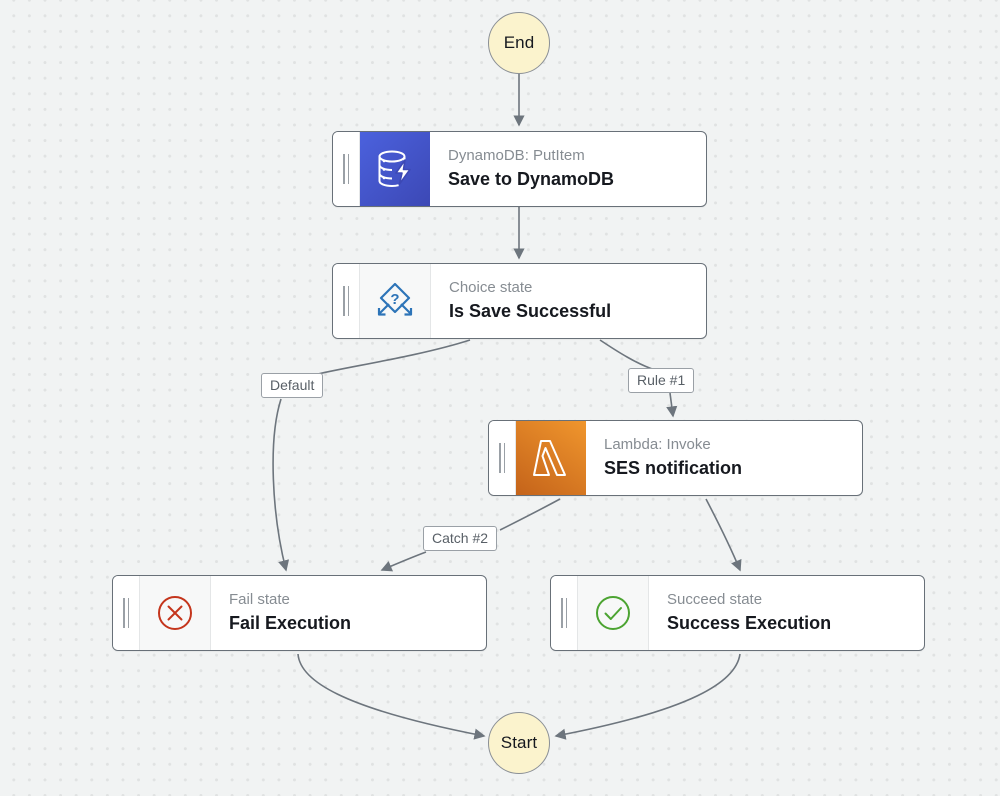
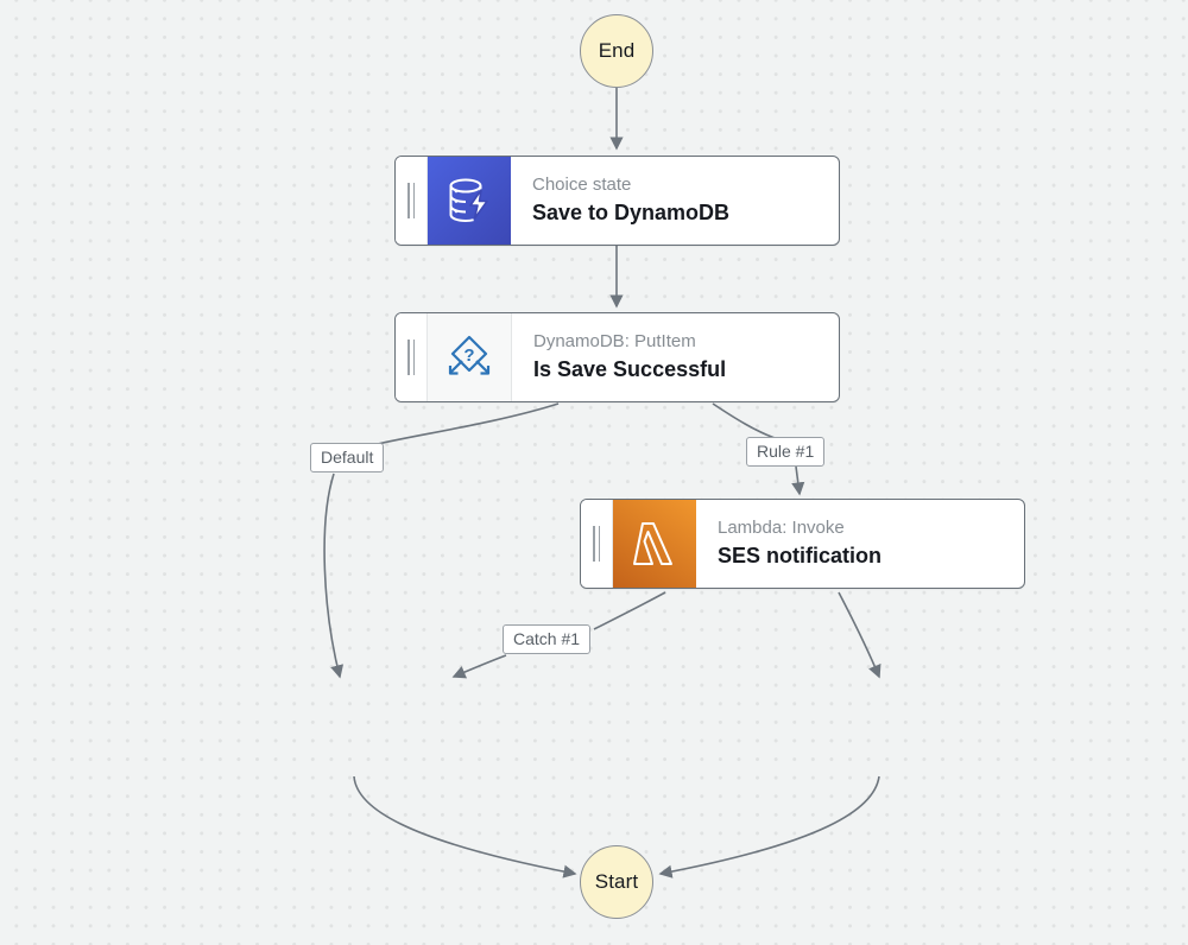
  End
- DynamoDB: PutItem
+ Choice state
  Save to DynamoDB
  ?
- Choice state
+ DynamoDB: PutItem
  Is Save Successful
  Lambda: Invoke
  SES notification
- Fail state
- Fail Execution
- Succeed state
- Success Execution
  Default
  Rule #1
- Catch #2
+ Catch #1
  Start
